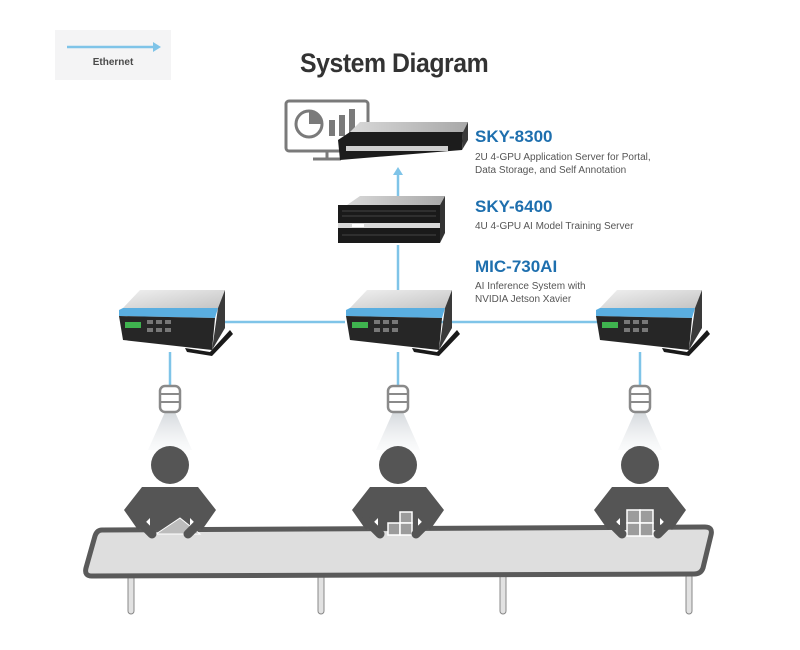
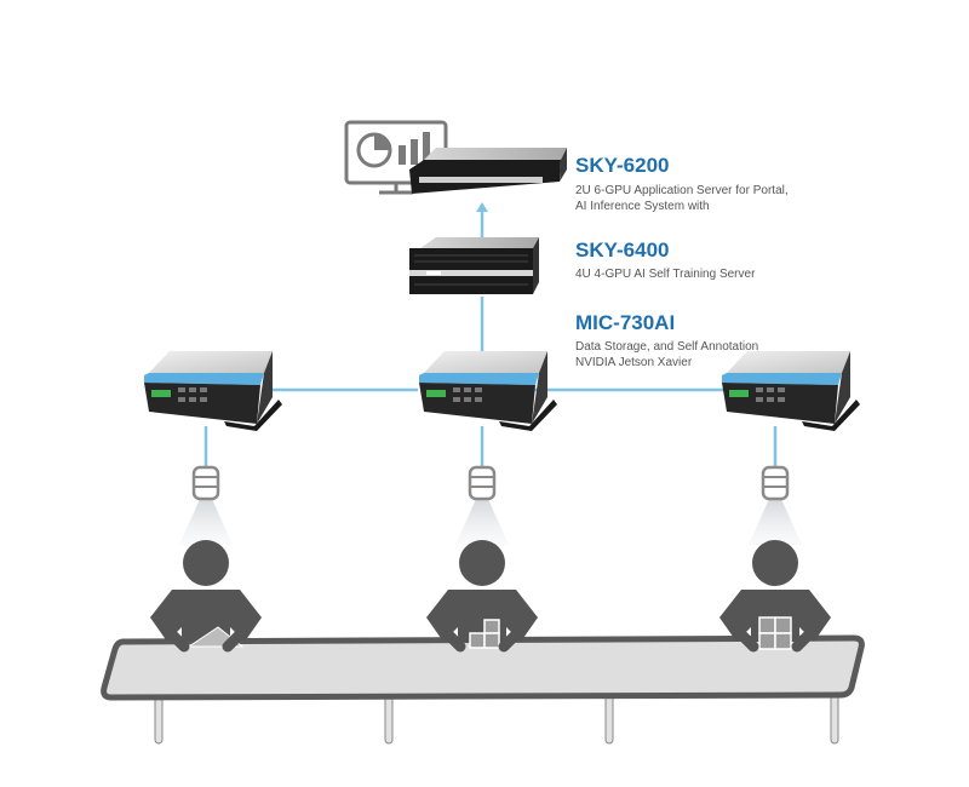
- Ethernet
- System Diagram
- SKY-8300
+ SKY-6200
- 2U 4-GPU Application Server for Portal,
+ 2U 6-GPU Application Server for Portal,
- Data Storage, and Self Annotation
+ AI Inference System with
  SKY-6400
- 4U 4-GPU AI Model Training Server
+ 4U 4-GPU AI Self Training Server
  MIC-730AI
- AI Inference System with
+ Data Storage, and Self Annotation
  NVIDIA Jetson Xavier
